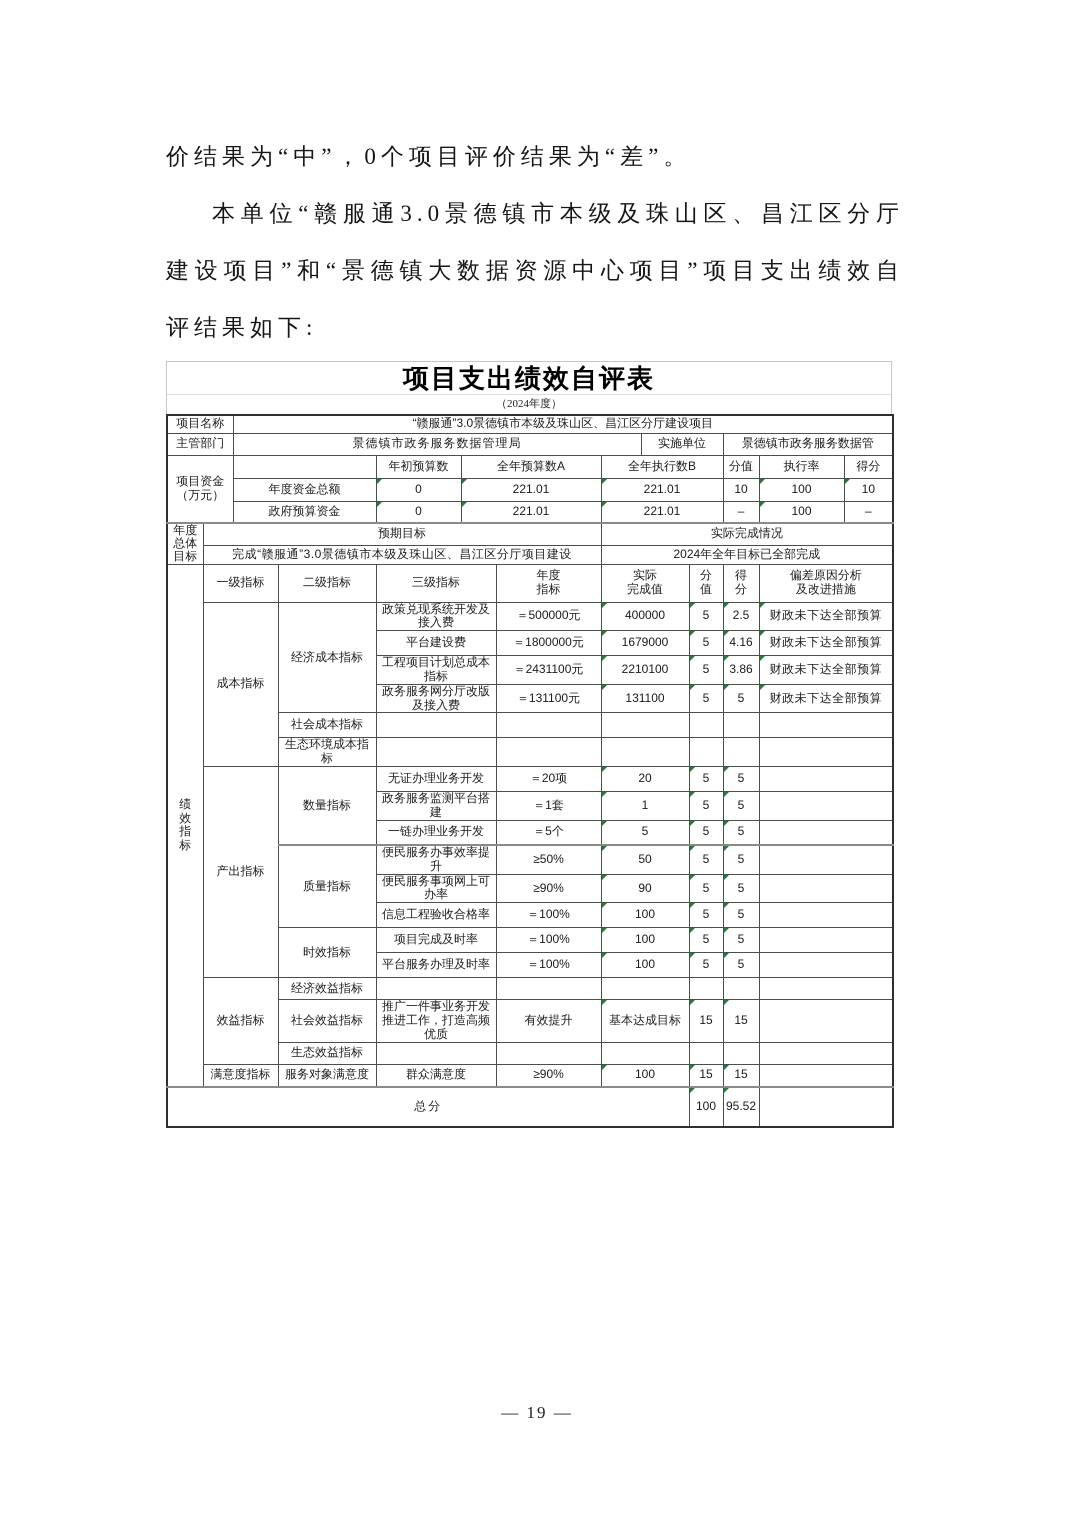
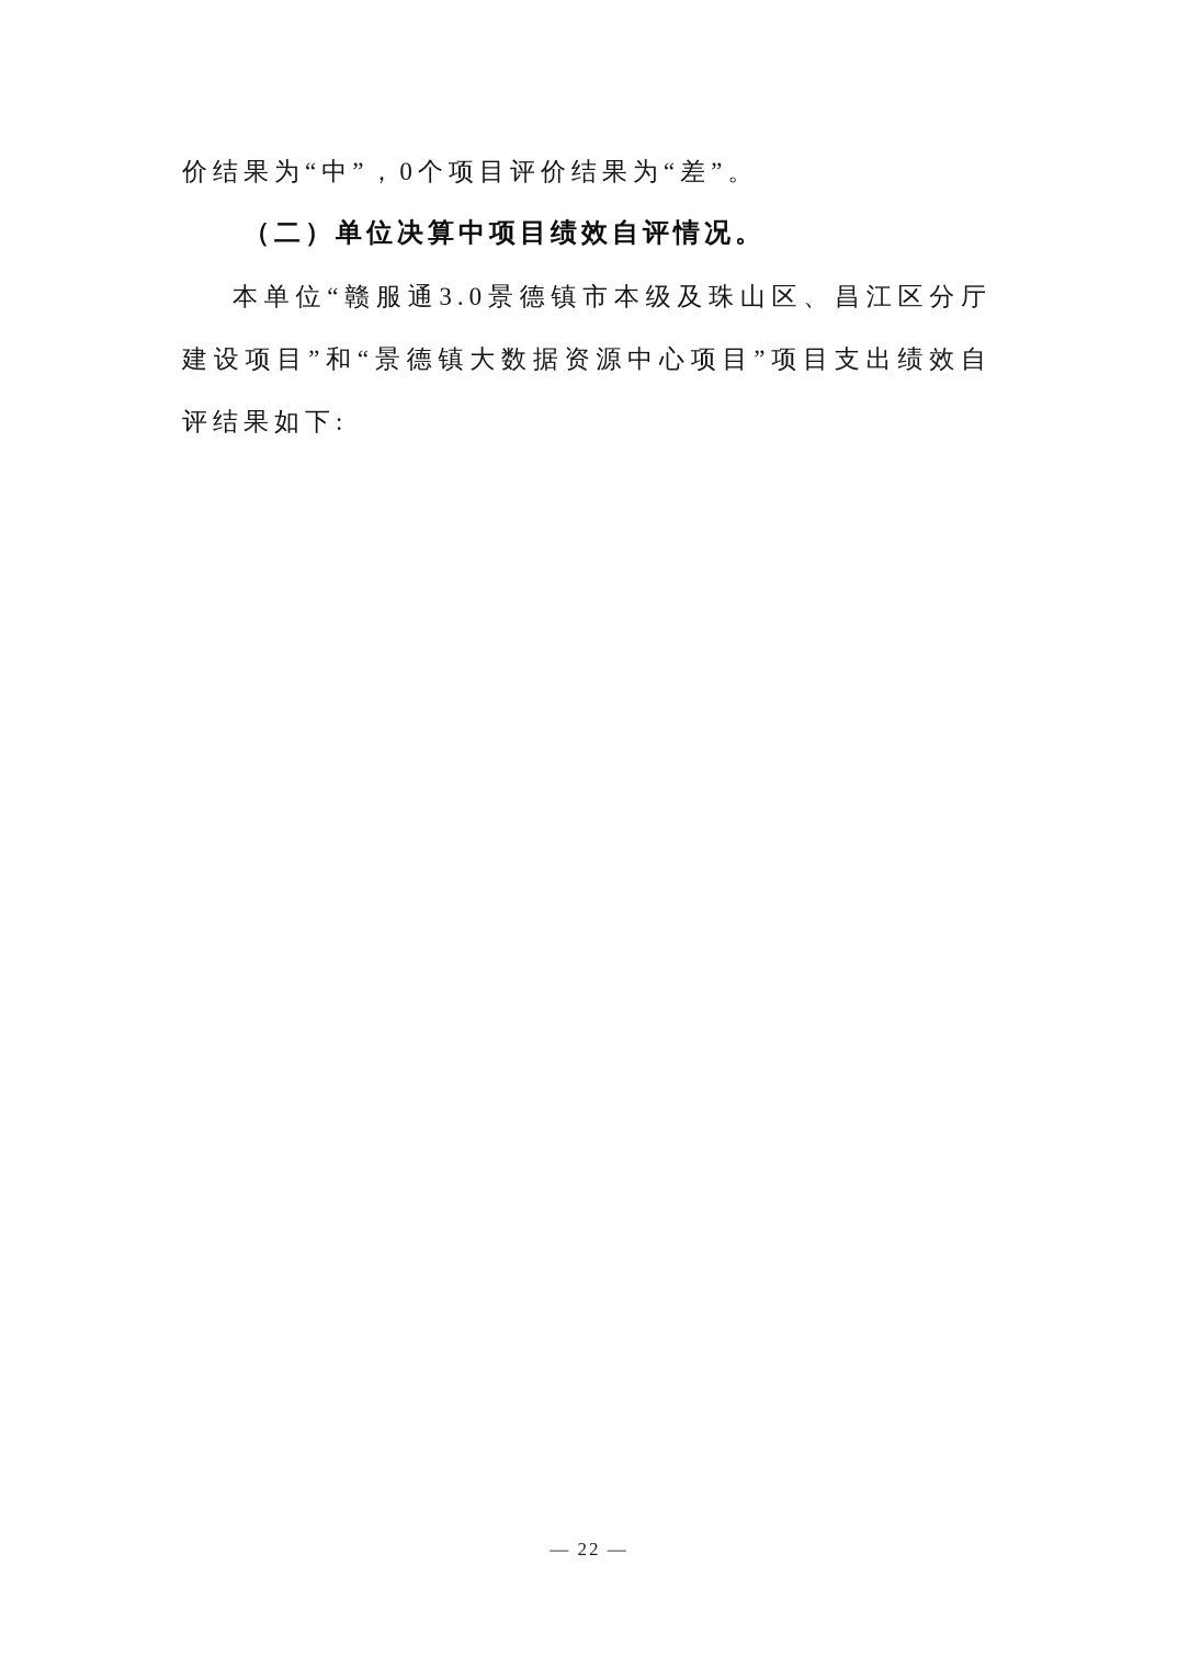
  价结果为“中”，0个项目评价结果为“差”。
+ （二）单位决算中项目绩效自评情况。
  本单位“赣服通3.0景德镇市本级及珠山区、昌江区分厅建设项目”和“景德镇大数据资源中心项目”项目支出绩效自评结果如下:
- 项目支出绩效自评表
- （2024年度）
- 项目名称	“赣服通”3.0景德镇市本级及珠山区、昌江区分厅建设项目
- 主管部门	景德镇市政务服务数据管理局	实施单位	景德镇市政务服务数据管
- 项目资金 （万元）		年初预算数	全年预算数A	全年执行数B	分值	执行率	得分
- 年度资金总额	0	221.01	221.01	10	100	10
- 政府预算资金	0	221.01	221.01	–	100	–
- 年度 总体 目标	预期目标	实际完成情况
- 完成“赣服通”3.0景德镇市本级及珠山区、昌江区分厅项目建设	2024年全年目标已全部完成
- 绩 效 指 标	一级指标	二级指标	三级指标	年度 指标	实际 完成值	分 值	得 分	偏差原因分析 及改进措施
- 成本指标	经济成本指标	政策兑现系统开发及接入费	＝500000元	400000	5	2.5	财政未下达全部预算
- 平台建设费	＝1800000元	1679000	5	4.16	财政未下达全部预算
- 工程项目计划总成本指标	＝2431100元	2210100	5	3.86	财政未下达全部预算
- 政务服务网分厅改版及接入费	＝131100元	131100	5	5	财政未下达全部预算
- 社会成本指标
- 生态环境成本指标
- 产出指标	数量指标	无证办理业务开发	＝20项	20	5	5
- 政务服务监测平台搭建	＝1套	1	5	5
- 一链办理业务开发	＝5个	5	5	5
- 质量指标	便民服务办事效率提升	≥50%	50	5	5
- 便民服务事项网上可办率	≥90%	90	5	5
- 信息工程验收合格率	＝100%	100	5	5
- 时效指标	项目完成及时率	＝100%	100	5	5
- 平台服务办理及时率	＝100%	100	5	5
- 效益指标	经济效益指标
- 社会效益指标	推广一件事业务开发推进工作，打造高频优质	有效提升	基本达成目标	15	15
- 生态效益指标
- 满意度指标	服务对象满意度	群众满意度	≥90%	100	15	15
- 总分	100	95.52
- — 19 —
+ — 22 —
